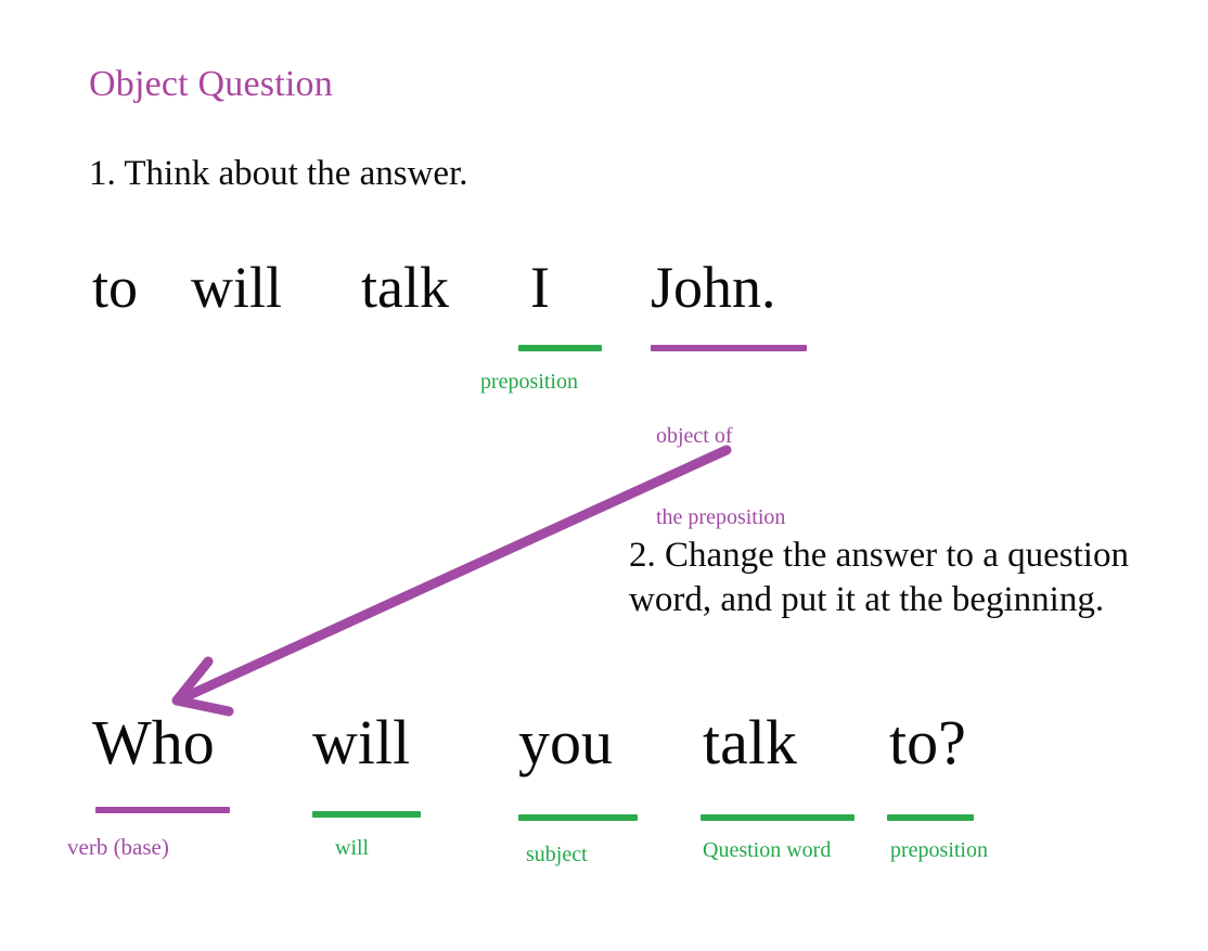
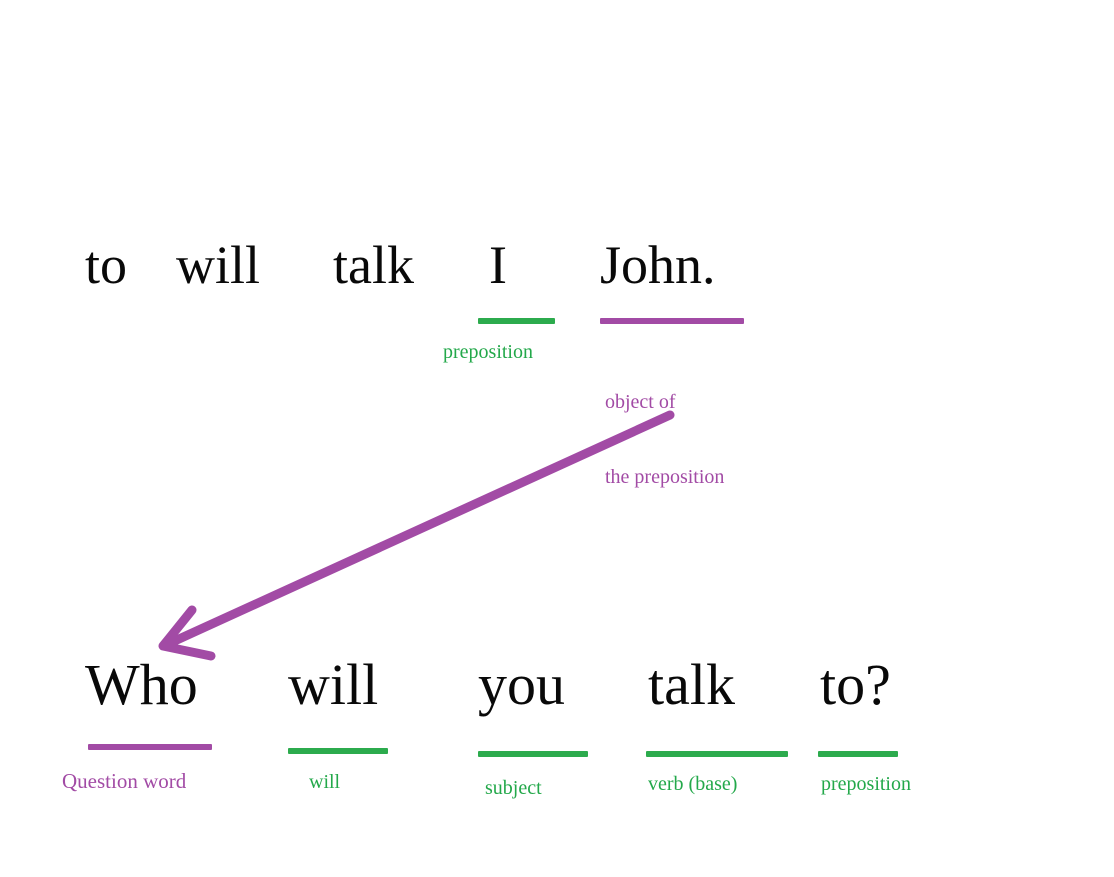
- Object Question
- 1. Think about the answer.
  to
  will
  talk
  I
  John.
  preposition
  object of
  the preposition
- 2. Change the answer to a question word, and put it at the beginning.
  Who
  will
  you
  talk
  to?
- verb (base)
+ Question word
  will
  subject
- Question word
+ verb (base)
  preposition
